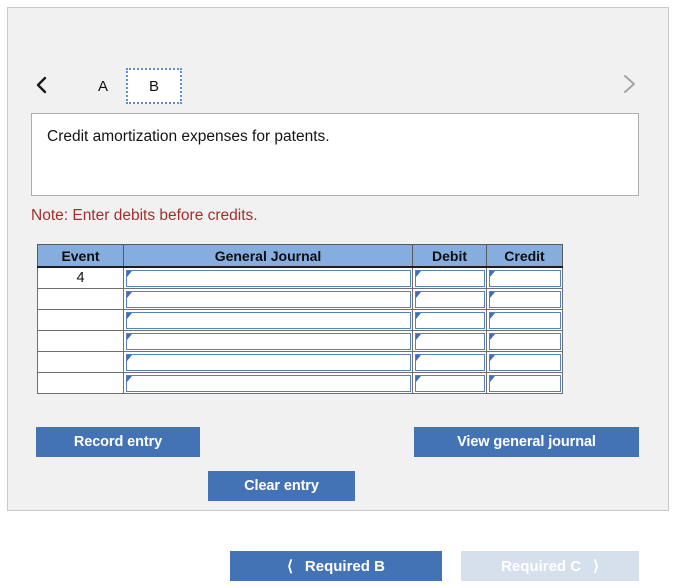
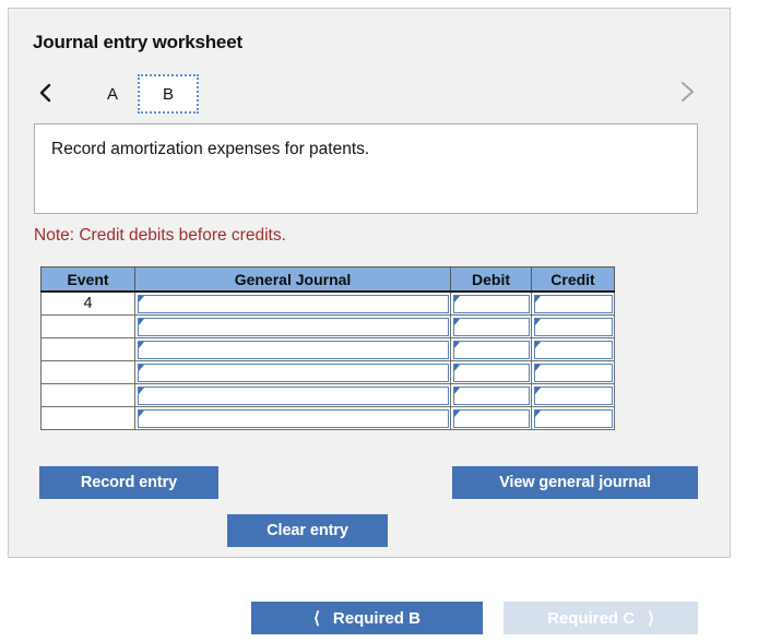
+ Journal entry worksheet
  A
  B
- Credit amortization expenses for patents.
+ Record amortization expenses for patents.
- Note: Enter debits before credits.
+ Note: Credit debits before credits.
  Event	General Journal	Debit	Credit
  4
  Record entry
  Clear entry
  View general journal
  ⟨
  Required B
  Required C
  ⟩
